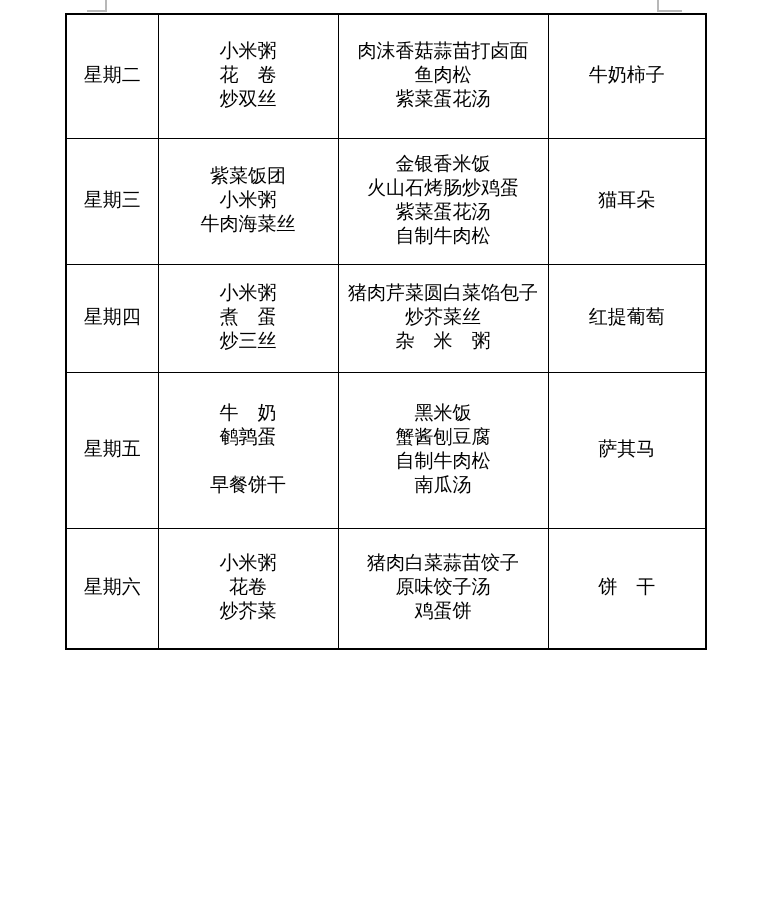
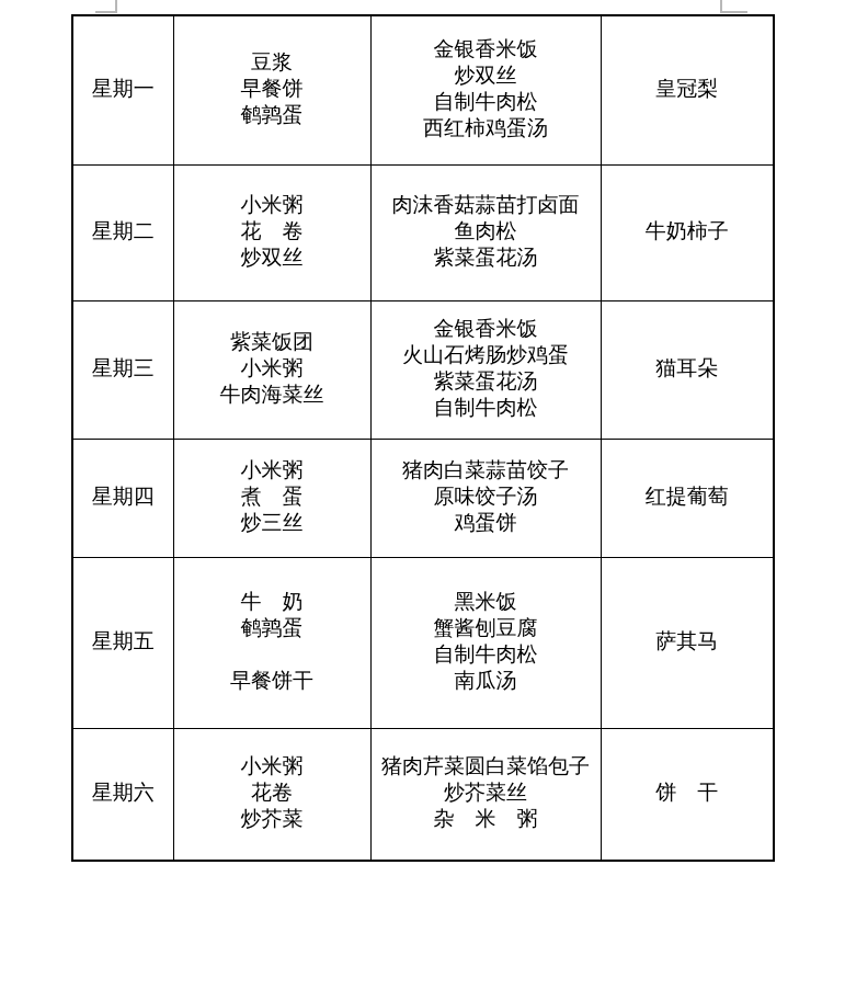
+ 星期一	豆浆 早餐饼 鹌鹑蛋	金银香米饭 炒双丝 自制牛肉松 西红柿鸡蛋汤	皇冠梨
  星期二	小米粥 花 卷 炒双丝	肉沫香菇蒜苗打卤面 鱼肉松 紫菜蛋花汤	牛奶柿子
  星期三	紫菜饭团 小米粥 牛肉海菜丝	金银香米饭 火山石烤肠炒鸡蛋 紫菜蛋花汤 自制牛肉松	猫耳朵
- 星期四	小米粥 煮 蛋 炒三丝	猪肉芹菜圆白菜馅包子 炒芥菜丝 杂 米 粥	红提葡萄
+ 星期四	小米粥 煮 蛋 炒三丝	猪肉白菜蒜苗饺子 原味饺子汤 鸡蛋饼	红提葡萄
  星期五	牛 奶 鹌鹑蛋 早餐饼干	黑米饭 蟹酱刨豆腐 自制牛肉松 南瓜汤	萨其马
- 星期六	小米粥 花卷 炒芥菜	猪肉白菜蒜苗饺子 原味饺子汤 鸡蛋饼	饼 干
+ 星期六	小米粥 花卷 炒芥菜	猪肉芹菜圆白菜馅包子 炒芥菜丝 杂 米 粥	饼 干
